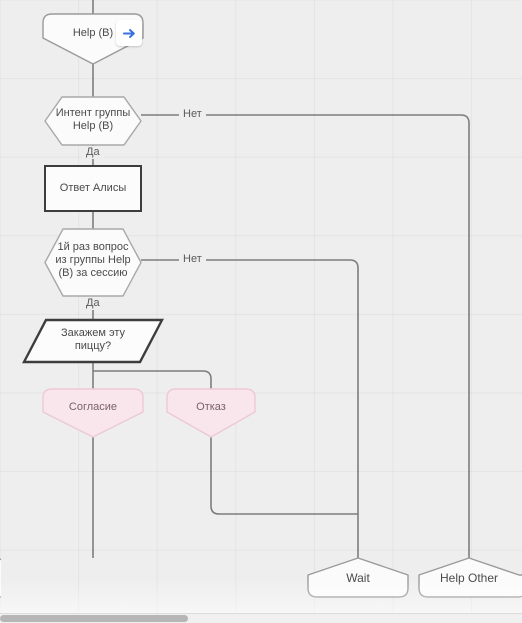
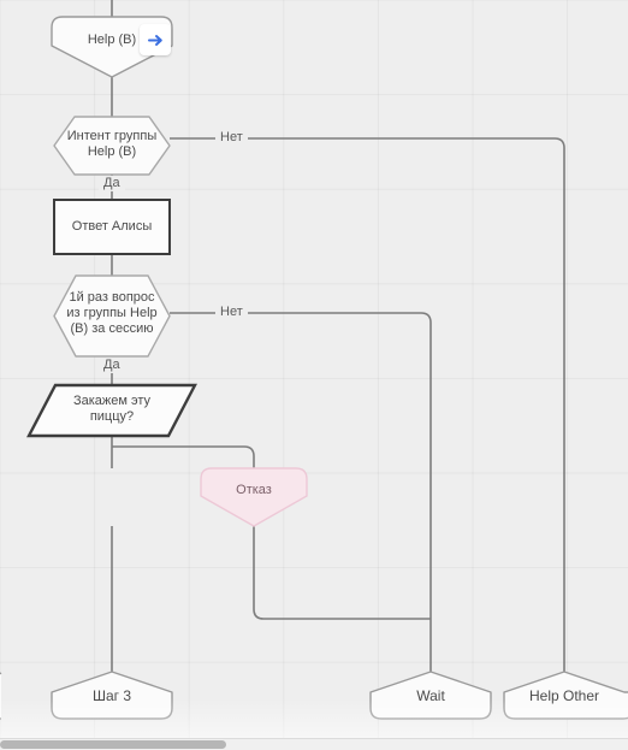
  Help (B)
  Интент группы
  Help (B)
  Да
  Нет
  Ответ Алисы
  1й раз вопрос
  из группы Help
  (B) за сессию
  Да
  Нет
  Закажем эту
  пиццу?
- Согласие
  Отказ
+ Шаг 3
  Wait
  Help Other
